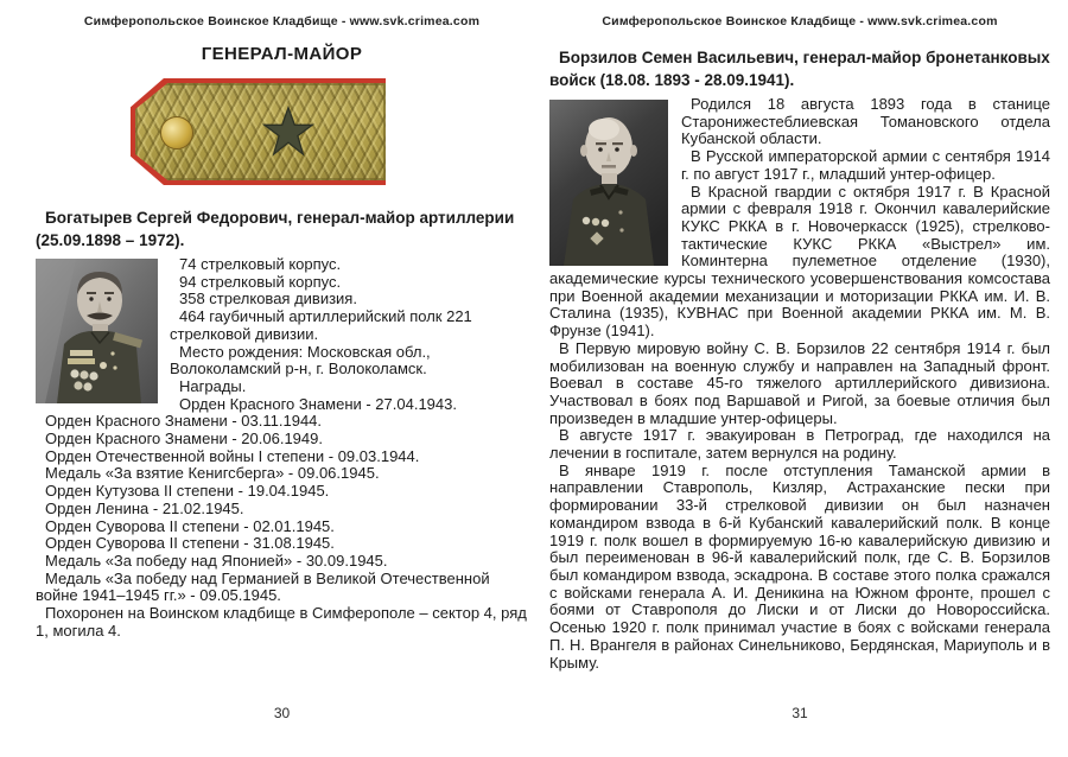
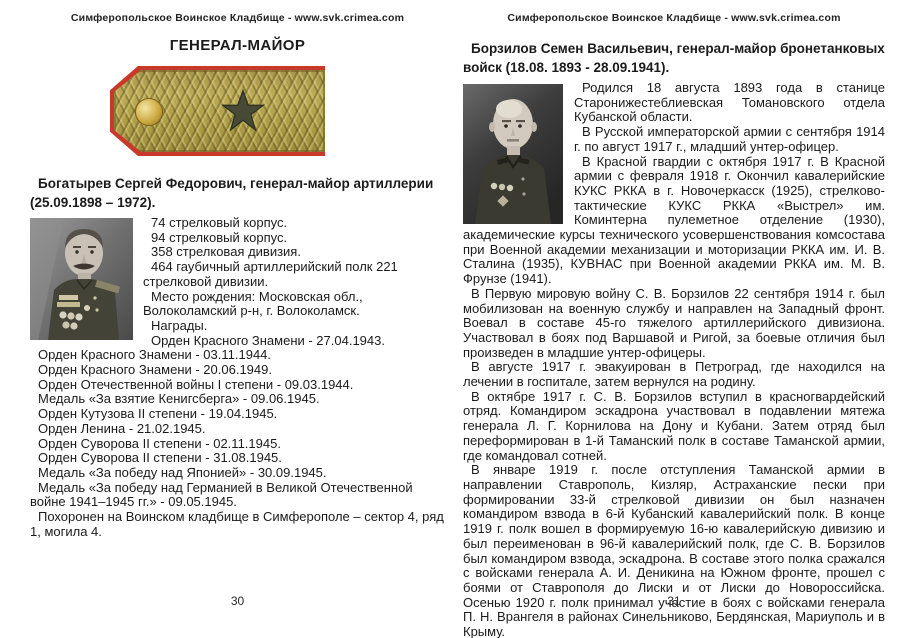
  Симферопольское Воинское Кладбище - www.svk.crimea.com
  ГЕНЕРАЛ-МАЙОР
  Богатырев Сергей Федорович, генерал-майор артиллерии (25.09.1898 – 1972).
  74 стрелковый корпус.
  94 стрелковый корпус.
  358 стрелковая дивизия.
  464 гаубичный артиллерийский полк 221 стрелковой дивизии.
  Место рождения: Московская обл., Волоколамский р-н, г. Волоколамск.
  Награды.
  Орден Красного Знамени - 27.04.1943.
  Орден Красного Знамени - 03.11.1944.
  Орден Красного Знамени - 20.06.1949.
  Орден Отечественной войны I степени - 09.03.1944.
  Медаль «За взятие Кенигсберга» - 09.06.1945.
  Орден Кутузова II степени - 19.04.1945.
  Орден Ленина - 21.02.1945.
- Орден Суворова II степени - 02.01.1945.
+ Орден Суворова II степени - 02.11.1945.
  Орден Суворова II степени - 31.08.1945.
  Медаль «За победу над Японией» - 30.09.1945.
  Медаль «За победу над Германией в Великой Отечественной войне 1941–1945 гг.» - 09.05.1945.
  Похоронен на Воинском кладбище в Симферополе – сектор 4, ряд 1, могила 4.
  30
  Симферопольское Воинское Кладбище - www.svk.crimea.com
  Борзилов Семен Васильевич, генерал-майор бронетанковых войск (18.08. 1893 - 28.09.1941).
  Родился 18 августа 1893 года в станице Старонижестеблиевская Томановского отдела Кубанской области.
  В Русской императорской армии с сентября 1914 г. по август 1917 г., младший унтер-офицер.
  В Красной гвардии с октября 1917 г. В Красной армии с февраля 1918 г. Окончил кавалерийские КУКС РККА в г. Новочеркасск (1925), стрелково-тактические КУКС РККА «Выстрел» им. Коминтерна пулеметное отделение (1930), академические курсы технического усовершенствования комсостава при Военной академии механизации и моторизации РККА им. И. В. Сталина (1935), КУВНАС при Военной академии РККА им. М. В. Фрунзе (1941).
  В Первую мировую войну С. В. Борзилов 22 сентября 1914 г. был мобилизован на военную службу и направлен на Западный фронт. Воевал в составе 45-го тяжелого артиллерийского дивизиона. Участвовал в боях под Варшавой и Ригой, за боевые отличия был произведен в младшие унтер-офицеры.
  В августе 1917 г. эвакуирован в Петроград, где находился на лечении в госпитале, затем вернулся на родину.
+ В октябре 1917 г. С. В. Борзилов вступил в красногвардейский отряд. Командиром эскадрона участвовал в подавлении мятежа генерала Л. Г. Корнилова на Дону и Кубани. Затем отряд был переформирован в 1-й Таманский полк в составе Таманской армии, где командовал сотней.
  В январе 1919 г. после отступления Таманской армии в направлении Ставрополь, Кизляр, Астраханские пески при формировании 33-й стрелковой дивизии он был назначен командиром взвода в 6-й Кубанский кавалерийский полк. В конце 1919 г. полк вошел в формируемую 16-ю кавалерийскую дивизию и был переименован в 96-й кавалерийский полк, где С. В. Борзилов был командиром взвода, эскадрона. В составе этого полка сражался с войсками генерала А. И. Деникина на Южном фронте, прошел с боями от Ставрополя до Лиски и от Лиски до Новороссийска. Осенью 1920 г. полк принимал участие в боях с войсками генерала П. Н. Врангеля в районах Синельниково, Бердянская, Мариуполь и в Крыму.
  31
